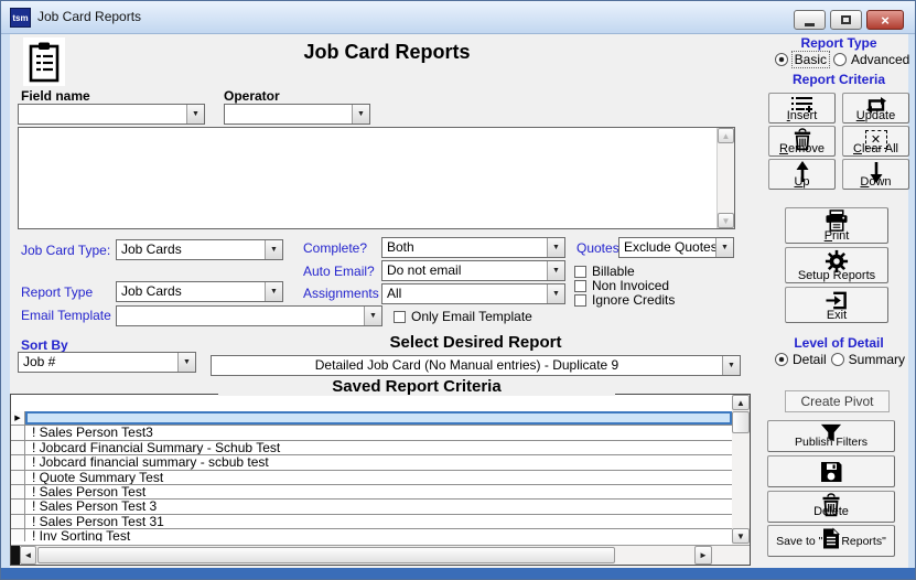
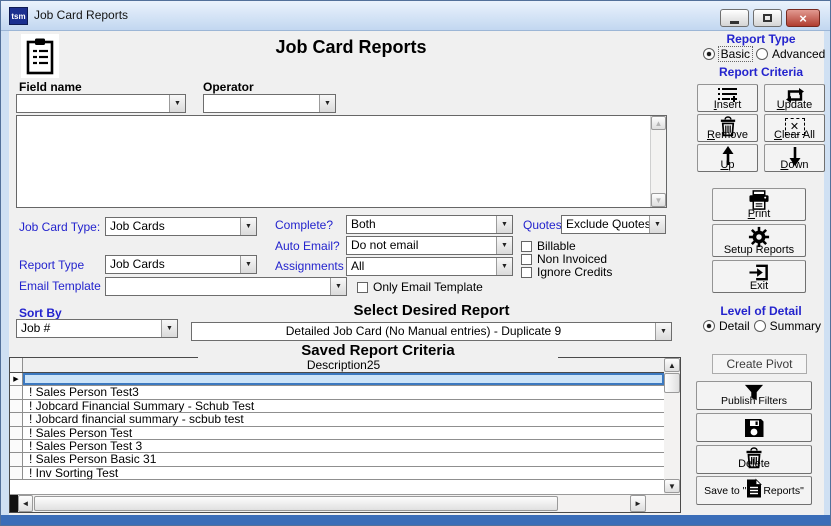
  tsm
  Job Card Reports
  ×
  Job Card Reports
  Report Type
  Basic
  Advanced
  Report Criteria
  Insert
  Update
  Remove
  ✕
  Clear All
  Up
  Down
  Print
  Setup Reports
  Exit
  Level of Detail
  Detail
  Summary
  Create Pivot
  Publish Filters
  Delete
  Save to " Reports"
  Field name
  Operator
  ▲
  ▼
  Job Card Type:
  Job Cards
  Complete?
  Both
  Quotes
  Exclude Quotes
  Auto Email?
  Do not email
  Billable
  Report Type
  Job Cards
  Assignments
  All
  Non Invoiced
  Ignore Credits
  Email Template
  Only Email Template
  Sort By
  Select Desired Report
  Job #
  Detailed Job Card (No Manual entries) - Duplicate 9
  Saved Report Criteria
+ Description25
  ! Sales Person Test3
  ! Jobcard Financial Summary - Schub Test
  ! Jobcard financial summary - scbub test
- ! Quote Summary Test
  ! Sales Person Test
  ! Sales Person Test 3
- ! Sales Person Test 31
+ ! Sales Person Basic 31
  ! Inv Sorting Test
  ▲
  ▼
  ◄
  ►
